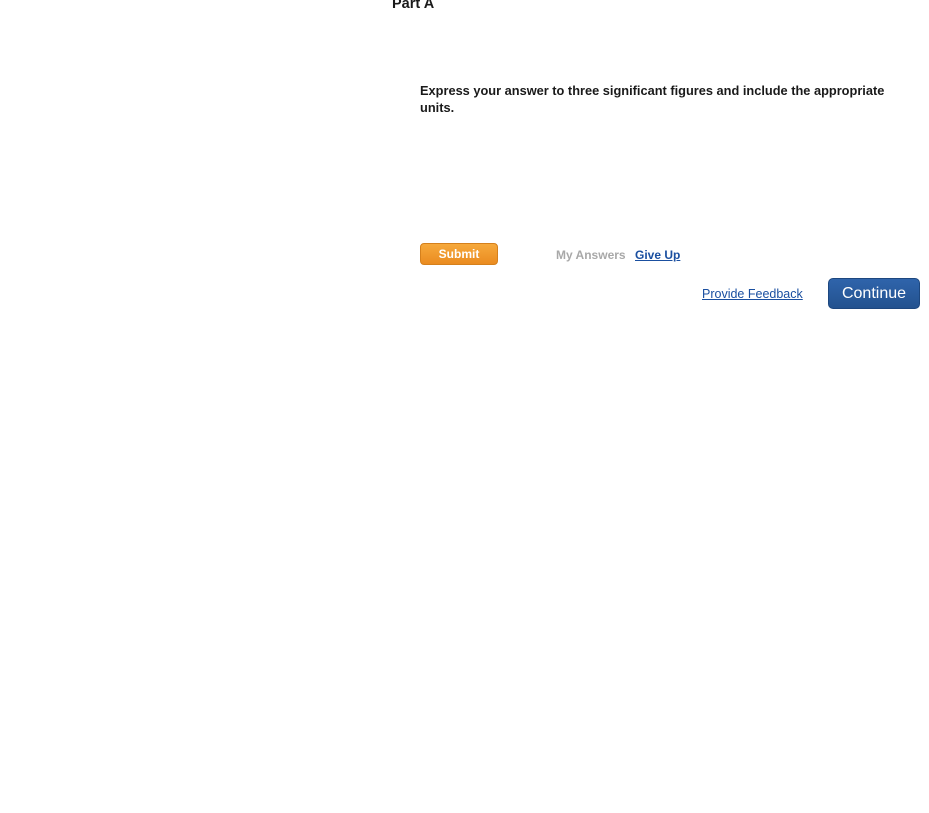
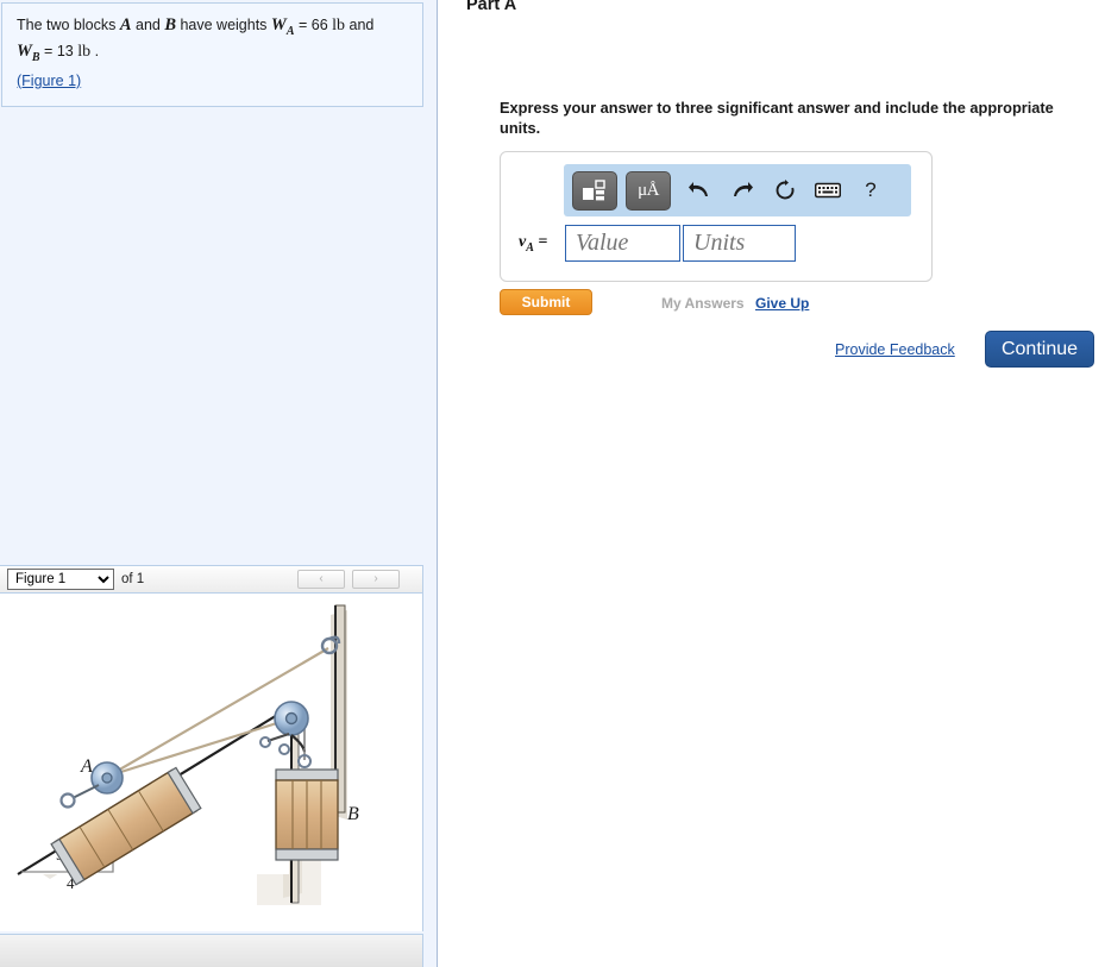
+ The two blocks A and B have weights WA = 66 lb and
+ WB = 13 lb .
+ (Figure 1)
+ Figure 1
+ of 1
+ ‹
+ ›
+ 4
+ A
+ B
  Part A
- Express your answer to three significant figures and include the appropriate units.
+ Express your answer to three significant answer and include the appropriate units.
+ μÅ
+ ?
+ vA =
+ Value
+ Units
  Submit
  My Answers
  Give Up
  Provide Feedback
  Continue
